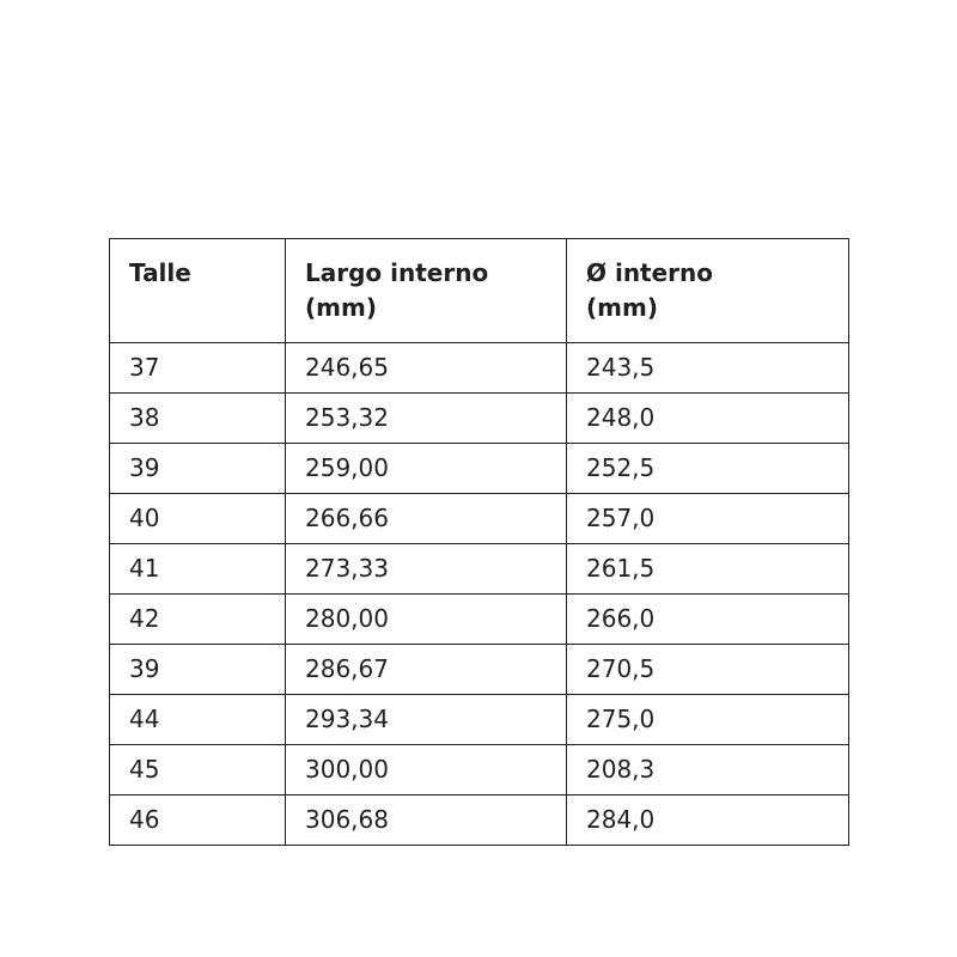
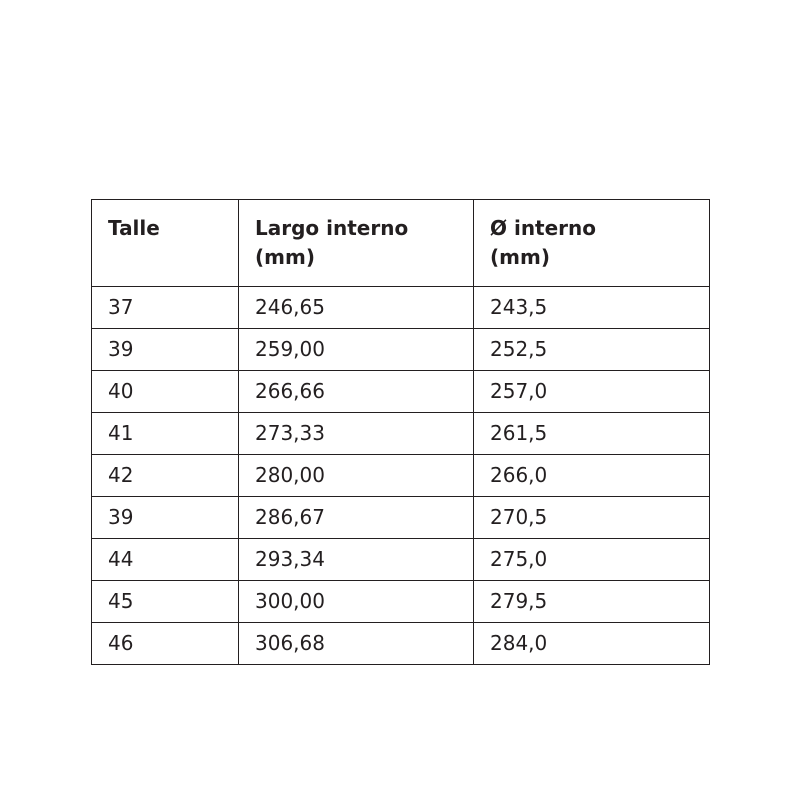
  Talle	Largo interno (mm)	Ø interno (mm)
  37	246,65	243,5
- 38	253,32	248,0
  39	259,00	252,5
  40	266,66	257,0
  41	273,33	261,5
  42	280,00	266,0
  39	286,67	270,5
  44	293,34	275,0
- 45	300,00	208,3
+ 45	300,00	279,5
  46	306,68	284,0
